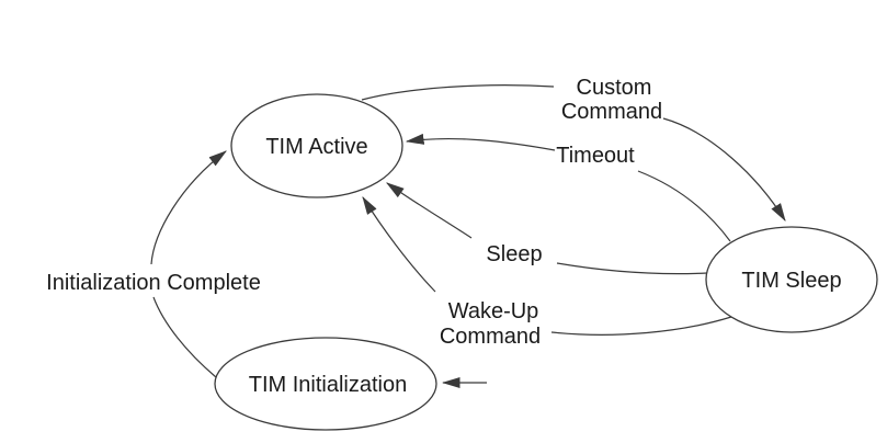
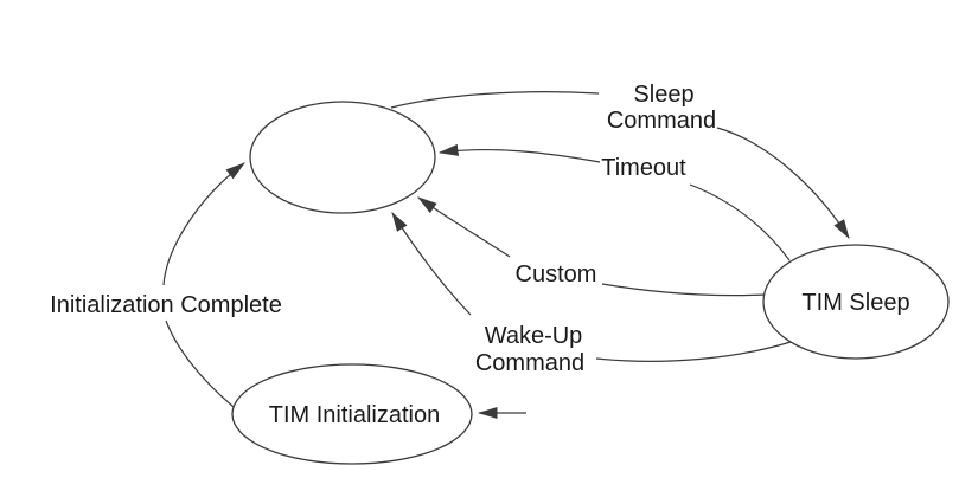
- TIM Active
  TIM Sleep
  TIM Initialization
- Custom
+ Sleep
  Command
  Timeout
- Sleep
+ Custom
  Wake-Up
  Command
  Initialization Complete
